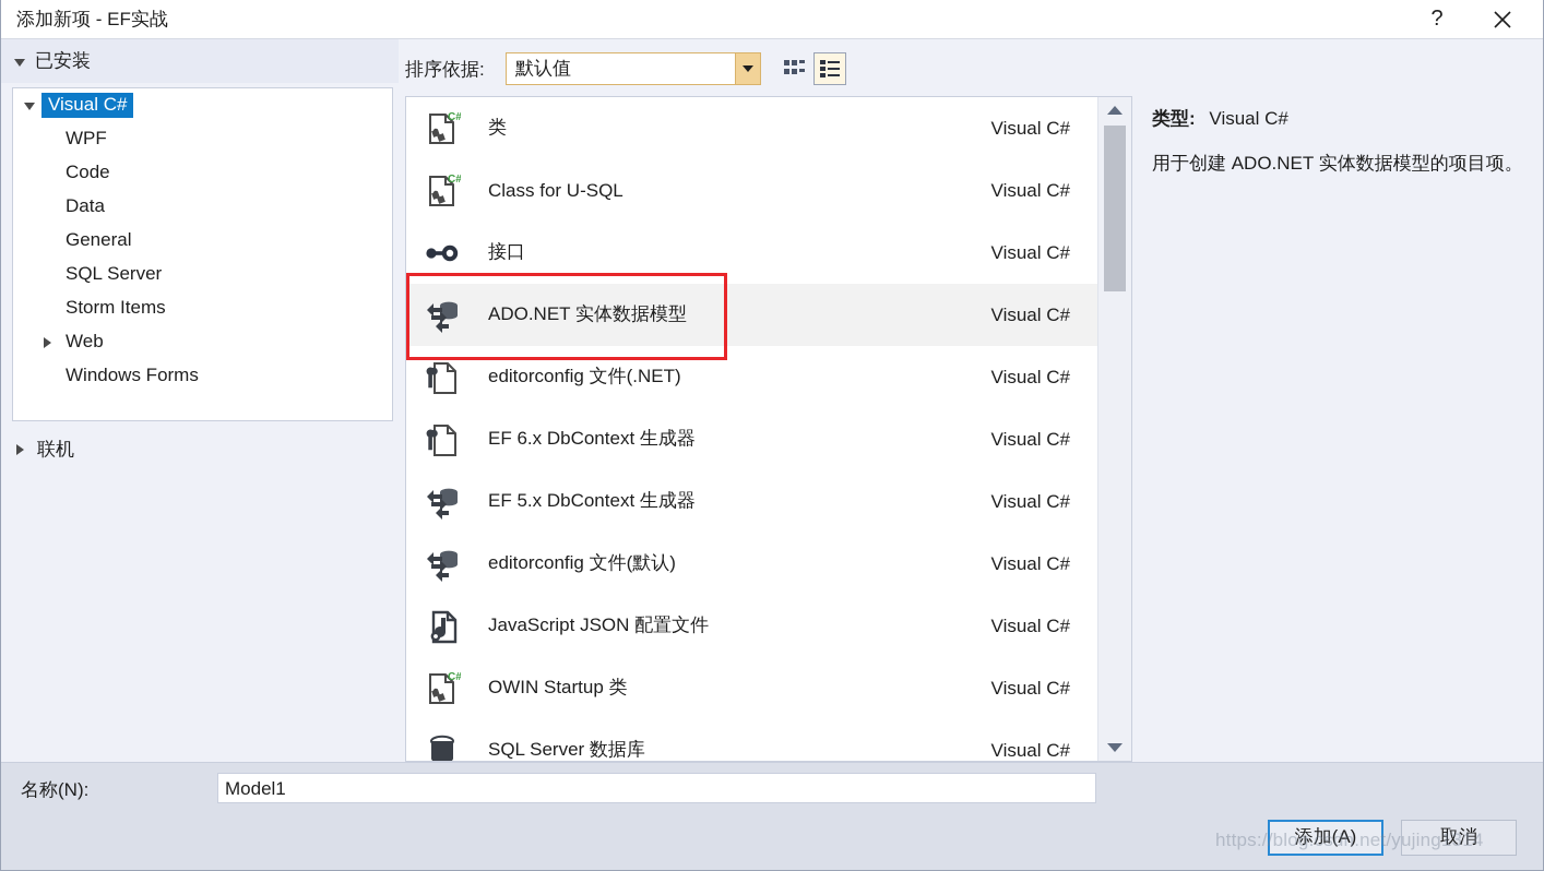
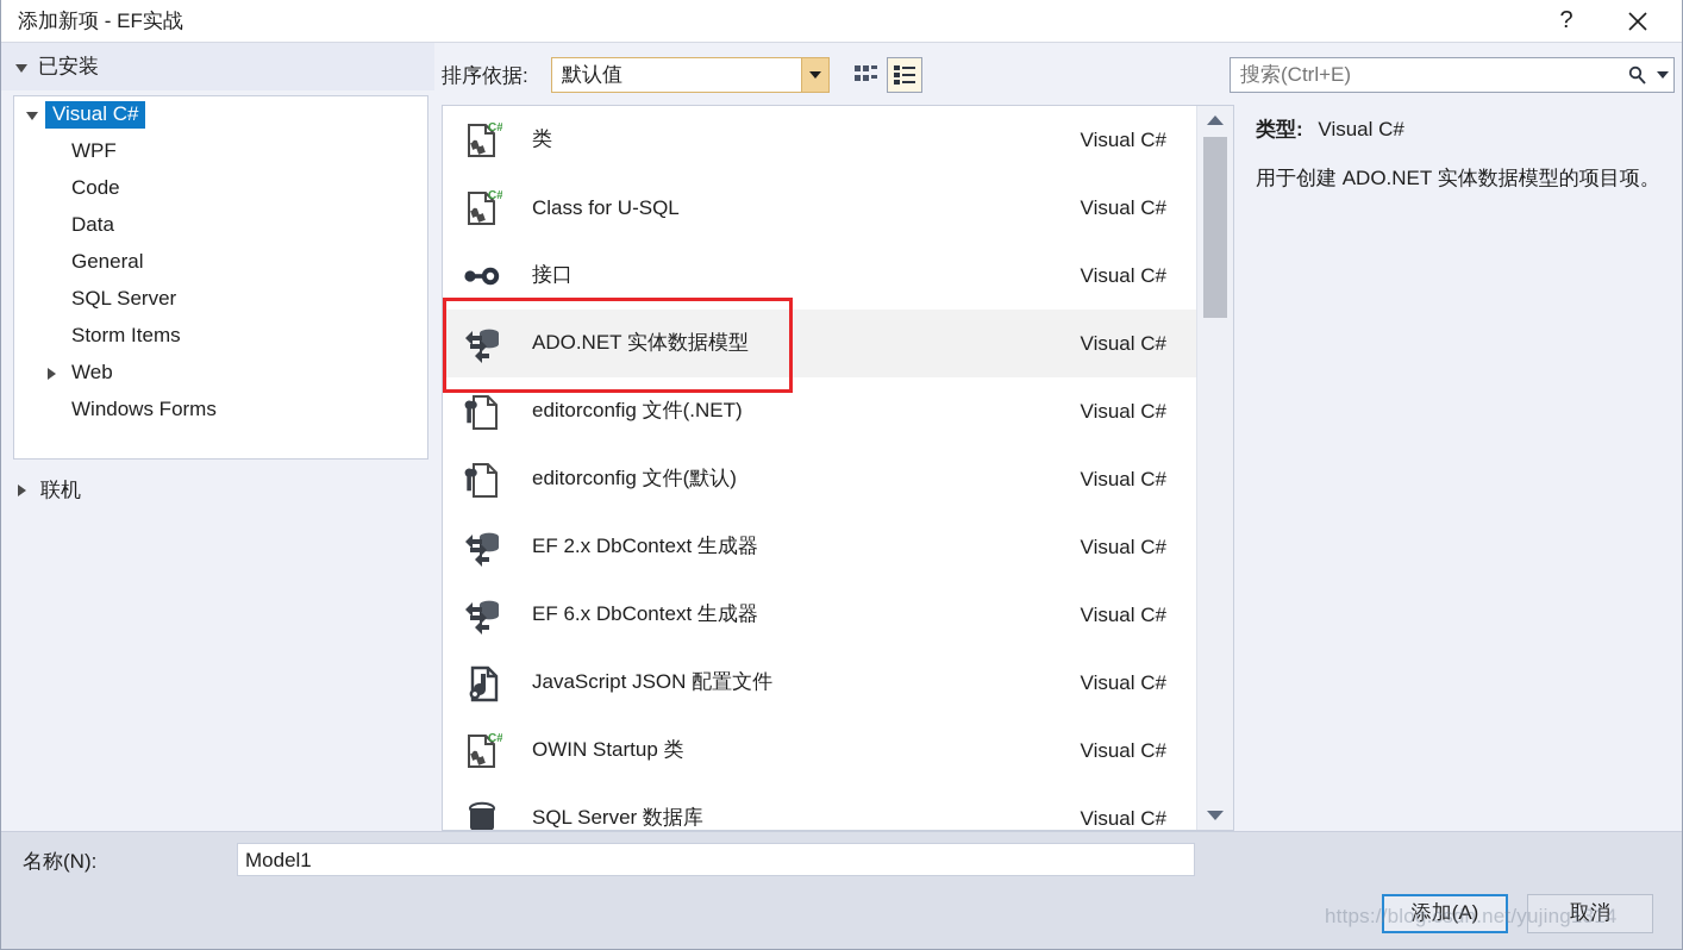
  添加新项 - EF实战
  ?
  已安装
  Visual C#
  WPF
  Code
  Data
  General
  SQL Server
  Storm Items
  Web
  Windows Forms
  联机
  排序依据:
  默认值
+ 搜索(Ctrl+E)
  C#
  类
  Visual C#
  C#
  Class for U-SQL
  Visual C#
  接口
  Visual C#
  ADO.NET 实体数据模型
  Visual C#
  editorconfig 文件(.NET)
  Visual C#
- EF 6.x DbContext 生成器
+ editorconfig 文件(默认)
  Visual C#
- EF 5.x DbContext 生成器
+ EF 2.x DbContext 生成器
  Visual C#
- editorconfig 文件(默认)
+ EF 6.x DbContext 生成器
  Visual C#
  JavaScript JSON 配置文件
  Visual C#
  C#
  OWIN Startup 类
  Visual C#
  SQL Server 数据库
  Visual C#
  类型: Visual C#
  用于创建 ADO.NET 实体数据模型的项目项。
  名称(N):
  Model1
  添加(A)
  取消
  https://blog.csdn.net/yujing1314
